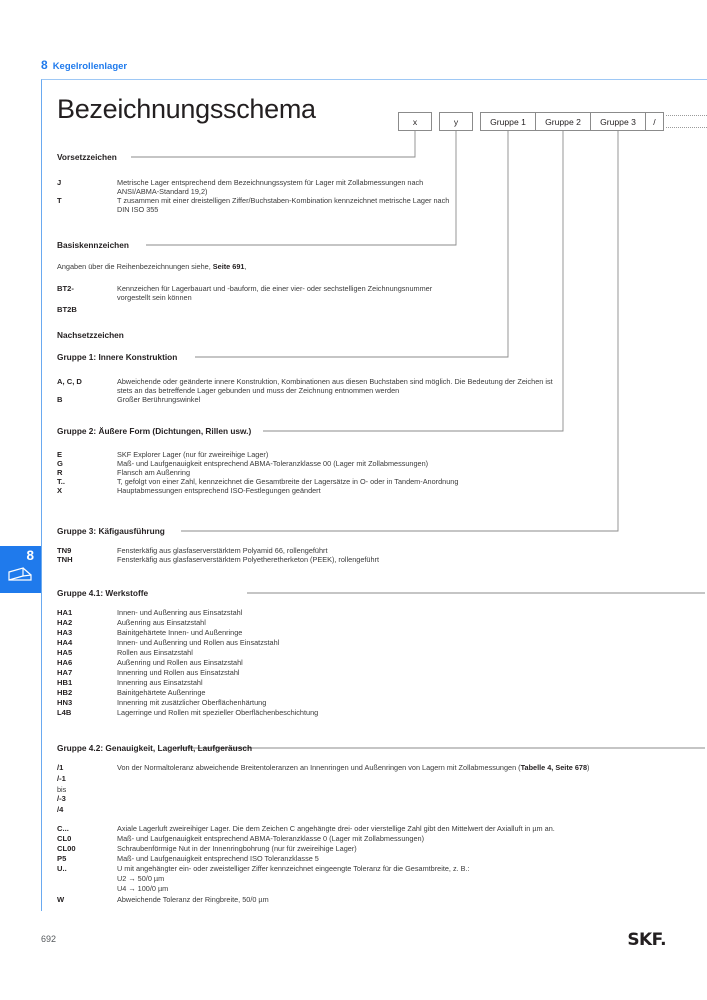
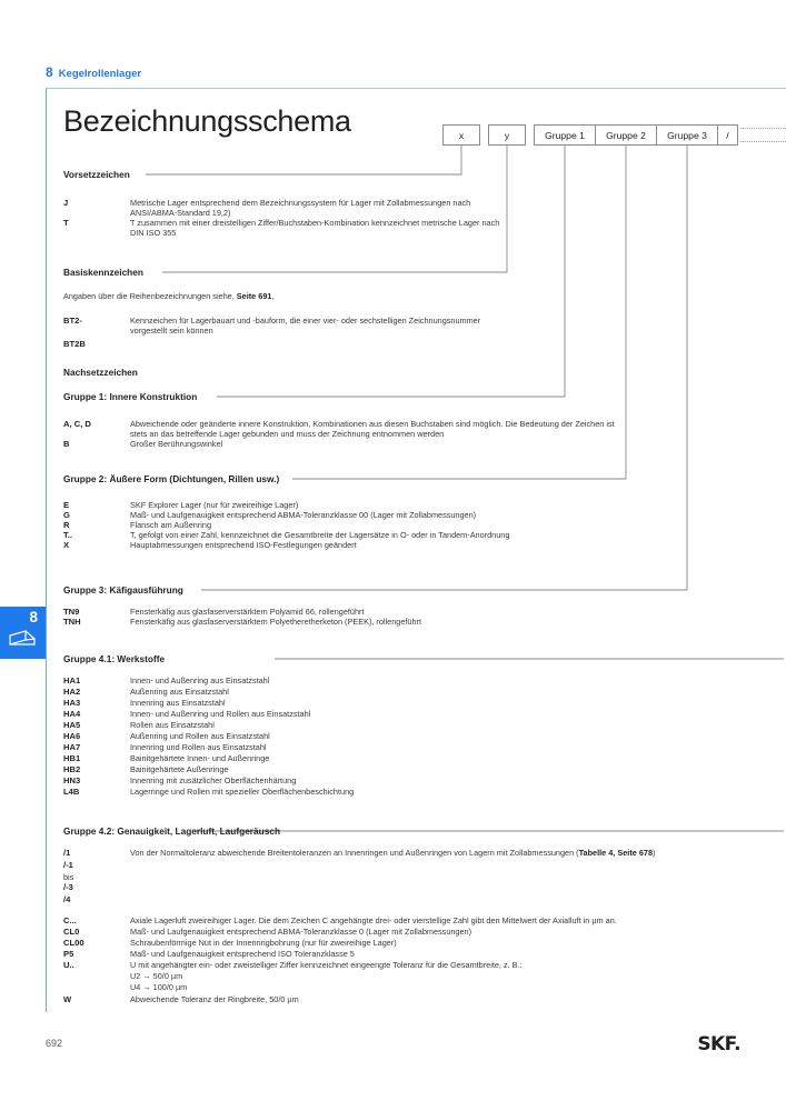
  8
  Kegelrollenlager
  8
  Bezeichnungsschema
  x
  y
  Gruppe 1
  Gruppe 2
  Gruppe 3
  /
  Vorsetzzeichen
  Basiskennzeichen
  Nachsetzzeichen
  Gruppe 1: Innere Konstruktion
  Gruppe 2: Äußere Form (Dichtungen, Rillen usw.)
  Gruppe 3: Käfigausführung
  Gruppe 4.1: Werkstoffe
  Gruppe 4.2: Genauigkeit, Lagerluft, Laufgeräusch
  J
  Metrische Lager entsprechend dem Bezeichnungssystem für Lager mit Zollabmessungen nach ANSI/ABMA-Standard 19,2)
  T
  T zusammen mit einer dreistelligen Ziffer/Buchstaben-Kombination kennzeichnet metrische Lager nach DIN ISO 355
  Angaben über die Reihenbezeichnungen siehe, Seite 691,
  BT2-
  Kennzeichen für Lagerbauart und -bauform, die einer vier- oder sechstelligen Zeichnungsnummer vorgestellt sein können
  BT2B
  A, C, D
  Abweichende oder geänderte innere Konstruktion, Kombinationen aus diesen Buchstaben sind möglich. Die Bedeutung der Zeichen ist stets an das betreffende Lager gebunden und muss der Zeichnung entnommen werden
  B
  Großer Berührungswinkel
  E
  SKF Explorer Lager (nur für zweireihige Lager)
  G
  Maß- und Laufgenauigkeit entsprechend ABMA-Toleranzklasse 00 (Lager mit Zollabmessungen)
  R
  Flansch am Außenring
  T..
  T, gefolgt von einer Zahl, kennzeichnet die Gesamtbreite der Lagersätze in O- oder in Tandem-Anordnung
  X
  Hauptabmessungen entsprechend ISO-Festlegungen geändert
  TN9
  Fensterkäfig aus glasfaserverstärktem Polyamid 66, rollengeführt
  TNH
  Fensterkäfig aus glasfaserverstärktem Polyetheretherketon (PEEK), rollengeführt
  HA1
  Innen- und Außenring aus Einsatzstahl
  HA2
  Außenring aus Einsatzstahl
  HA3
- Bainitgehärtete Innen- und Außenringe
+ Innenring aus Einsatzstahl
  HA4
  Innen- und Außenring und Rollen aus Einsatzstahl
  HA5
  Rollen aus Einsatzstahl
  HA6
  Außenring und Rollen aus Einsatzstahl
  HA7
  Innenring und Rollen aus Einsatzstahl
  HB1
- Innenring aus Einsatzstahl
+ Bainitgehärtete Innen- und Außenringe
  HB2
  Bainitgehärtete Außenringe
  HN3
  Innenring mit zusätzlicher Oberflächenhärtung
  L4B
  Lagerringe und Rollen mit spezieller Oberflächenbeschichtung
  /1
  Von der Normaltoleranz abweichende Breitentoleranzen an Innenringen und Außenringen von Lagern mit Zollabmessungen (Tabelle 4, Seite 678)
  /-1
  bis
  /-3
  /4
  C...
  Axiale Lagerluft zweireihiger Lager. Die dem Zeichen C angehängte drei- oder vierstellige Zahl gibt den Mittelwert der Axialluft in µm an.
  CL0
  Maß- und Laufgenauigkeit entsprechend ABMA-Toleranzklasse 0 (Lager mit Zollabmessungen)
  CL00
  Schraubenförmige Nut in der Innenringbohrung (nur für zweireihige Lager)
  P5
  Maß- und Laufgenauigkeit entsprechend ISO Toleranzklasse 5
  U..
  U mit angehängter ein- oder zweistelliger Ziffer kennzeichnet eingeengte Toleranz für die Gesamtbreite, z. B.:
  U2 → 50/0 µm
  U4 → 100/0 µm
  W
  Abweichende Toleranz der Ringbreite, 50/0 µm
  692
  SKF.
